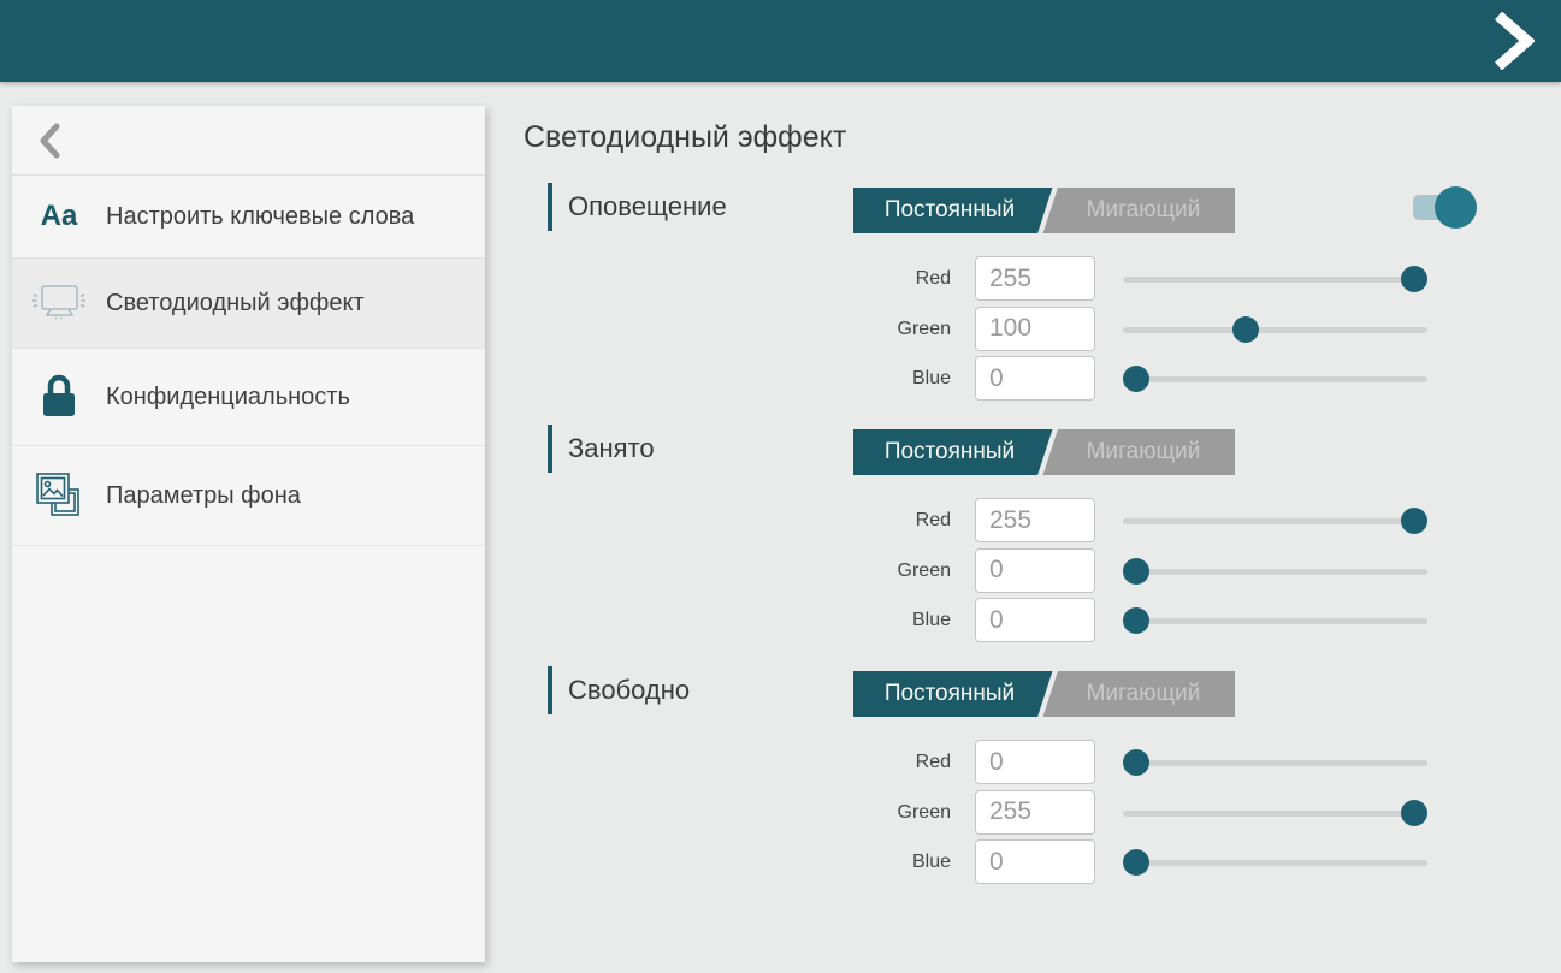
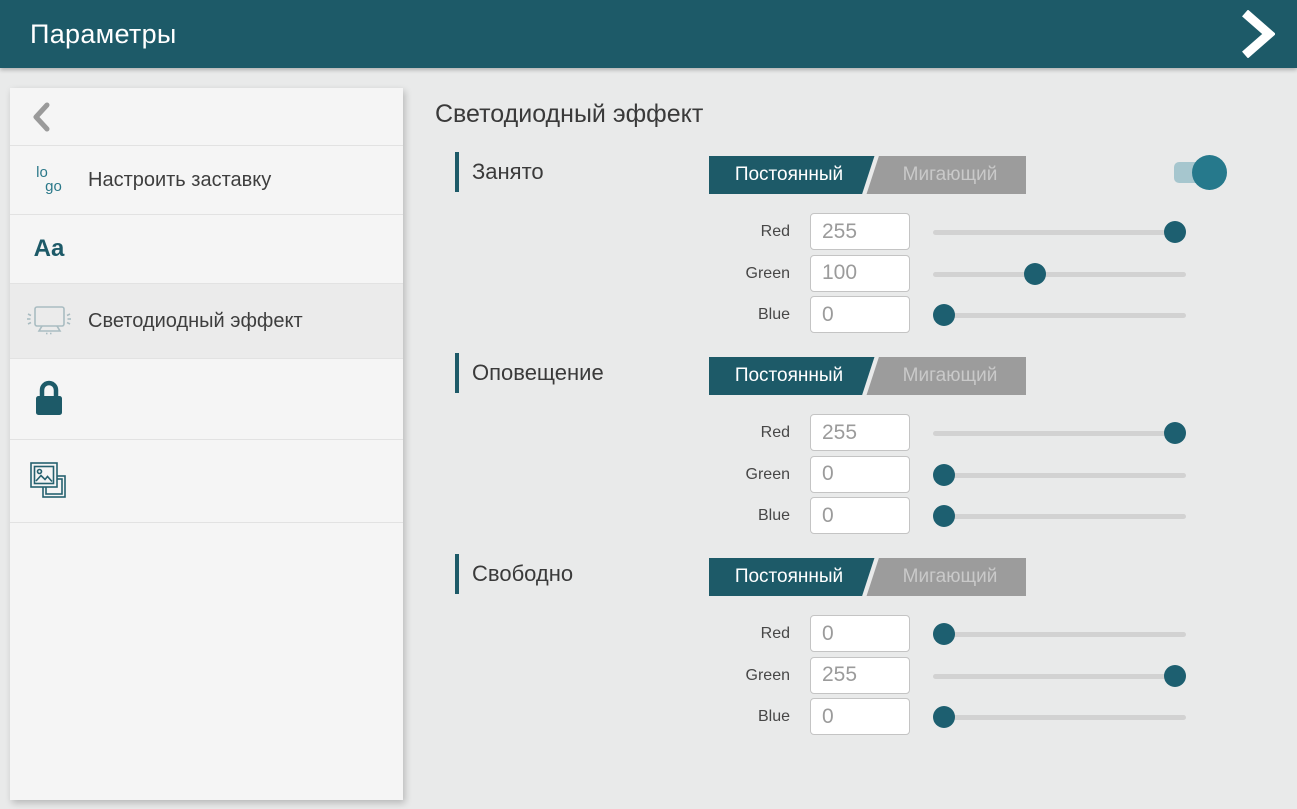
+ Параметры
+ lo
+ go
+ Настроить заставку
  Aa
- Настроить ключевые слова
  Светодиодный эффект
- Конфиденциальность
- Параметры фона
  Светодиодный эффект
- Оповещение
+ Занято
  Постоянный
  Мигающий
  Red
  255
  Green
  100
  Blue
  0
- Занято
+ Оповещение
  Постоянный
  Мигающий
  Red
  255
  Green
  0
  Blue
  0
  Свободно
  Постоянный
  Мигающий
  Red
  0
  Green
  255
  Blue
  0
